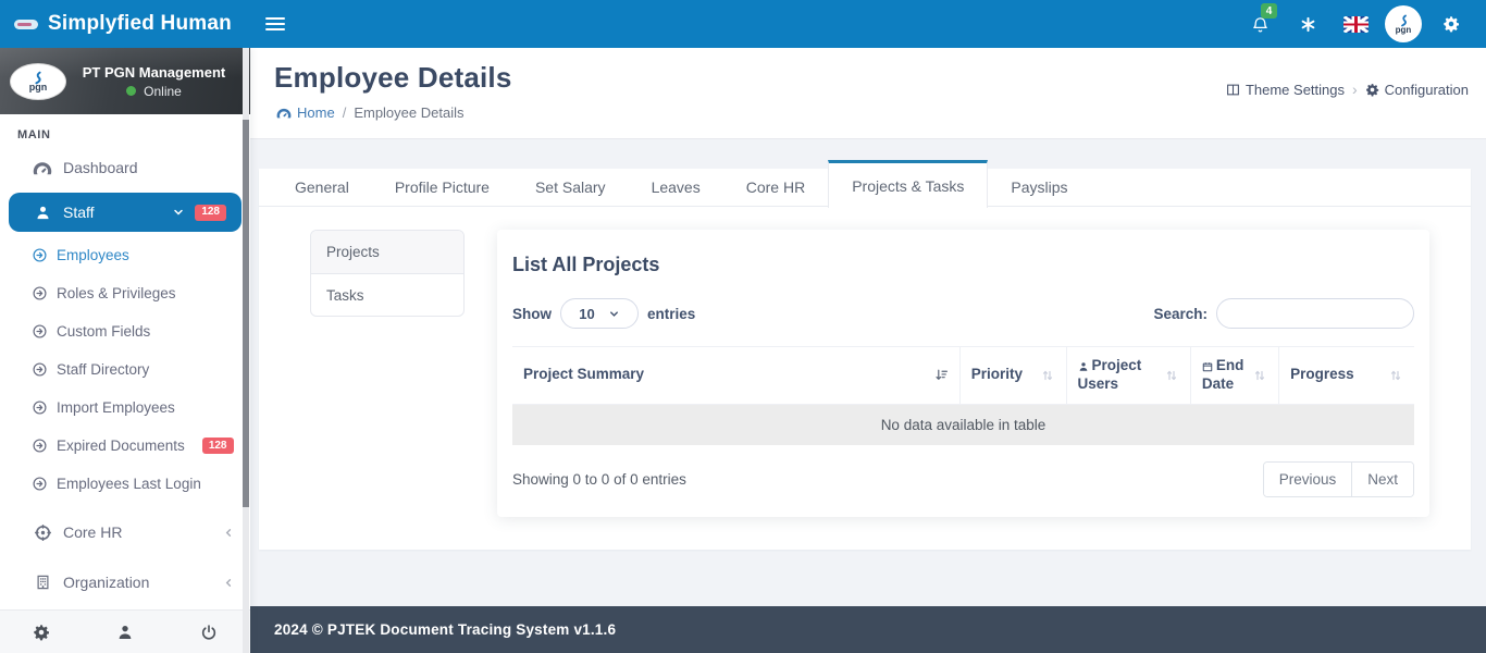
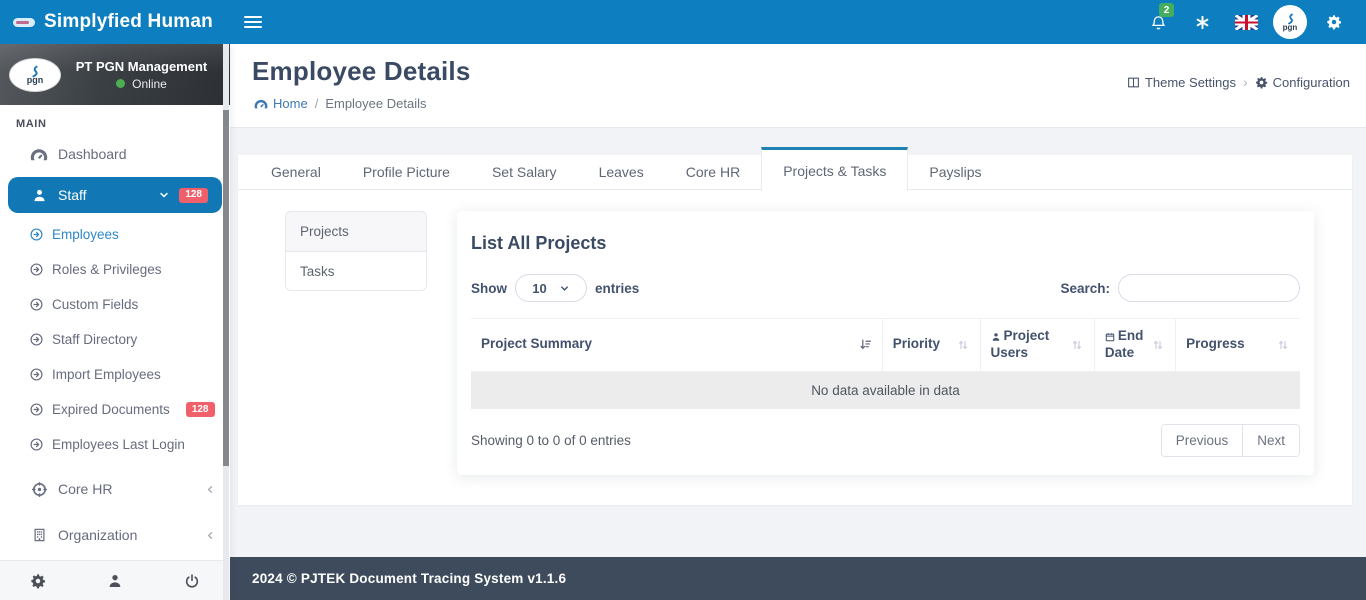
  Simplyfied Human
- 4
+ 2
  pgn
  pgn
  PT PGN Management
  Online
  MAIN
  Dashboard
  Staff
  128
  Employees
  Roles & Privileges
  Custom Fields
  Staff Directory
  Import Employees
  Expired Documents
  128
  Employees Last Login
  Core HR
  Organization
  Employee Details
  Home
  /
  Employee Details
  Theme Settings
  ›
  Configuration
  General
  Profile Picture
  Set Salary
  Leaves
  Core HR
  Projects & Tasks
  Payslips
  Projects
  Tasks
  List All Projects
  Show
  10
  entries
  Search:
  Project Summary	Priority	Project Users	End Date	Progress
- No data available in table
+ No data available in data
  Showing 0 to 0 of 0 entries
  Previous
  Next
  2024 © PJTEK Document Tracing System v1.1.6
